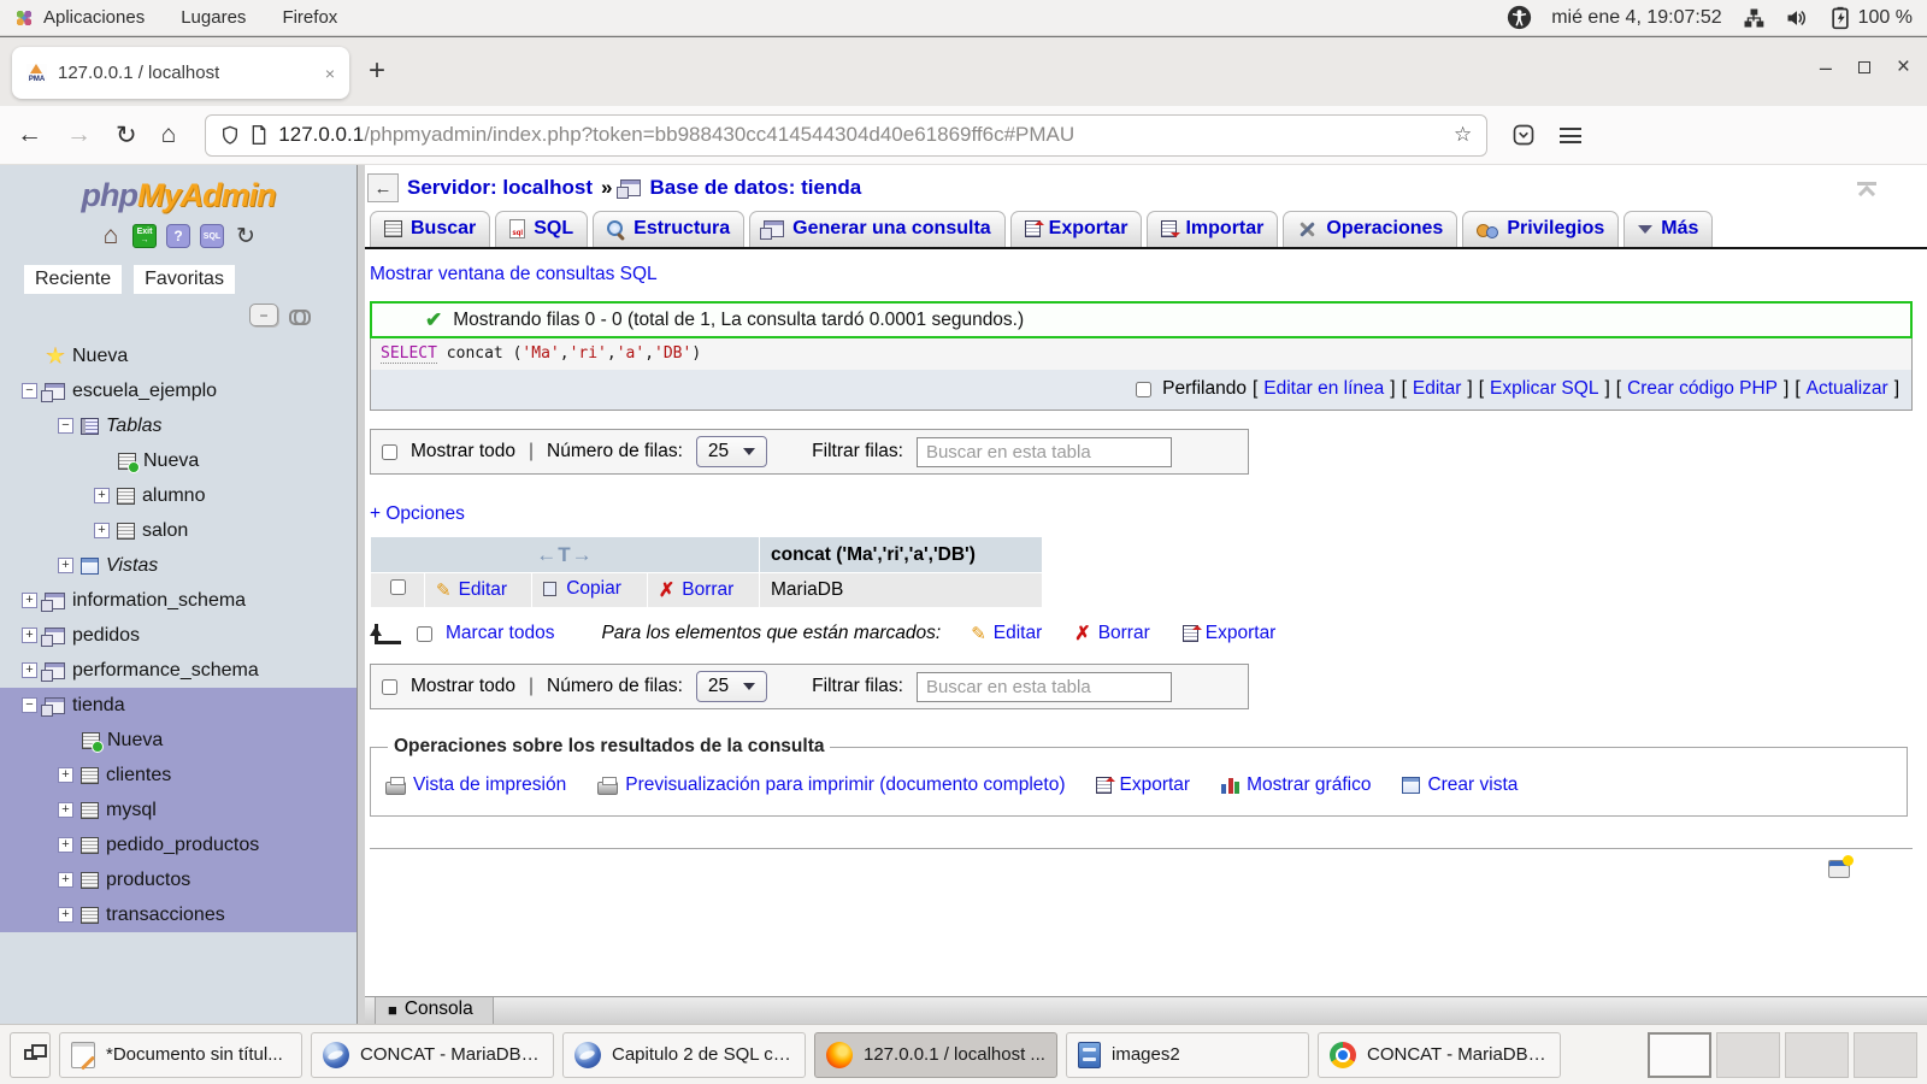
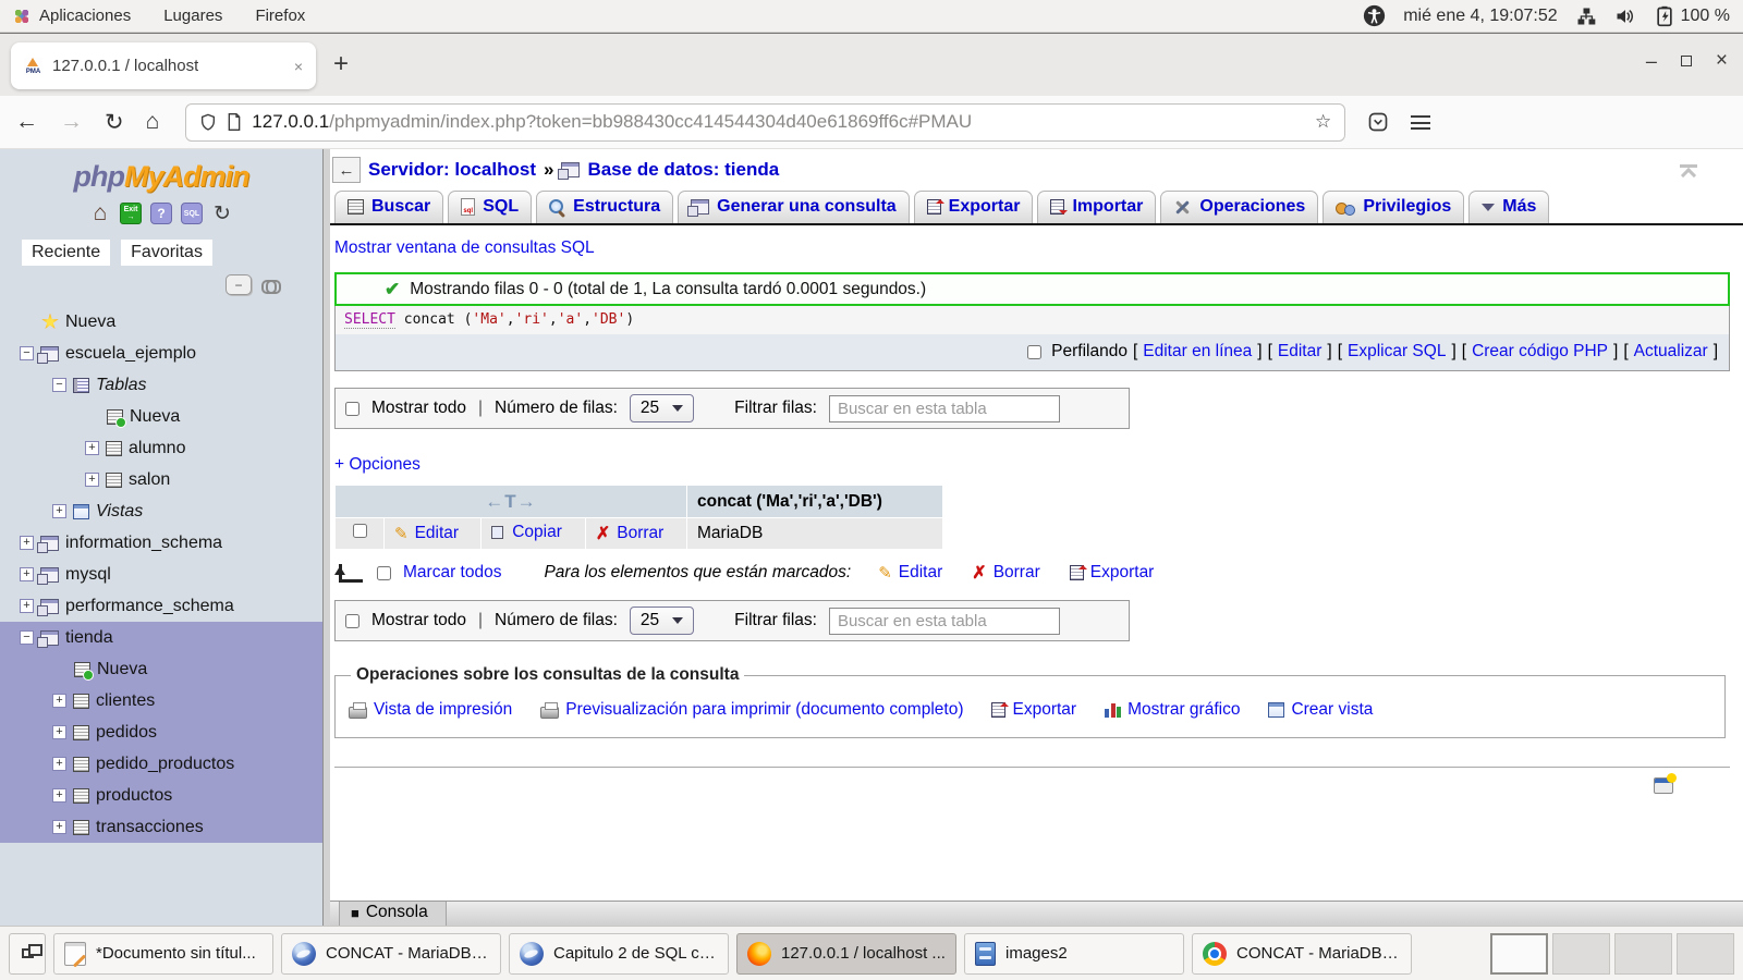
  Aplicaciones
  Lugares
  Firefox
  mié ene 4, 19:07:52
  100 %
  127.0.0.1 / localhost
  ×
  +
  –
  ×
  ←
  →
  ↻
  ⌂
  127.0.0.1/phpmyadmin/index.php?token=bb988430cc414544304d40e61869ff6c#PMAU
  ☆
  phpMyAdmin
  ⌂
  ?
  ↻
  Reciente
  Favoritas
  −
  Nueva
  −
  escuela_ejemplo
  −
  Tablas
  Nueva
  +
  alumno
  +
  salon
  +
  Vistas
  +
  information_schema
  +
- pedidos
+ mysql
  +
  performance_schema
  −
  tienda
  Nueva
  +
  clientes
  +
- mysql
+ pedidos
  +
  pedido_productos
  +
  productos
  +
  transacciones
  ←
  Servidor: localhost
  »
  Base de datos: tienda
  Buscar
  SQL
  Estructura
  Generar una consulta
  Exportar
  Importar
  Operaciones
  Privilegios
  Más
  Mostrar ventana de consultas SQL
  ✔
  Mostrando filas 0 - 0 (total de 1, La consulta tardó 0.0001 segundos.)
  SELECT concat ('Ma','ri','a','DB')
  Perfilando
  [
  Editar en línea
  ]
  [
  Editar
  ]
  [
  Explicar SQL
  ]
  [
  Crear código PHP
  ]
  [
  Actualizar
  ]
  Mostrar todo
  |
  Número de filas:
  25
  Filtrar filas:
  Buscar en esta tabla
  + Opciones
  ←T→	concat ('Ma','ri','a','DB')
  	✎ Editar	Copiar	✗ Borrar	MariaDB
  Marcar todos
  Para los elementos que están marcados:
  ✎
  Editar
  ✗
  Borrar
  Exportar
  Mostrar todo
  |
  Número de filas:
  25
  Filtrar filas:
  Buscar en esta tabla
- Operaciones sobre los resultados de la consulta
+ Operaciones sobre los consultas de la consulta
  Vista de impresión
  Previsualización para imprimir (documento completo)
  Exportar
  Mostrar gráfico
  Crear vista
  ■
  Consola
  *Documento sin títul...
  CONCAT - MariaDB K.
  Capitulo 2 de SQL co..
  127.0.0.1 / localhost ...
  images2
  CONCAT - MariaDB K.
